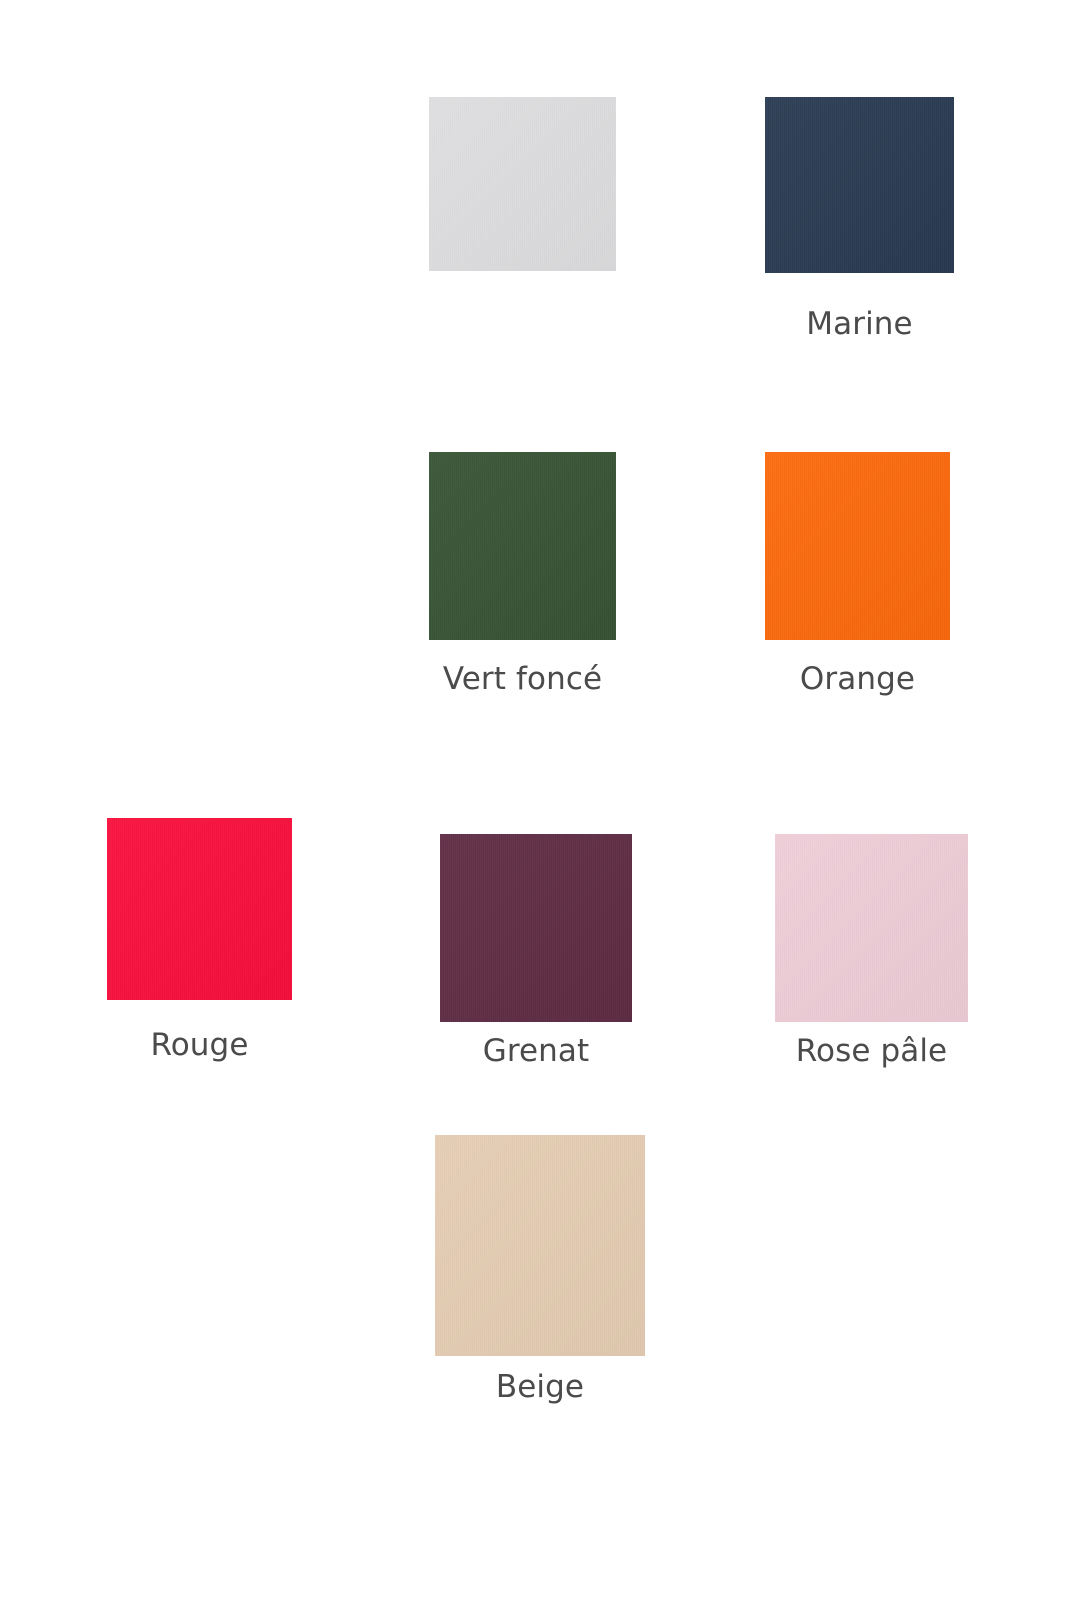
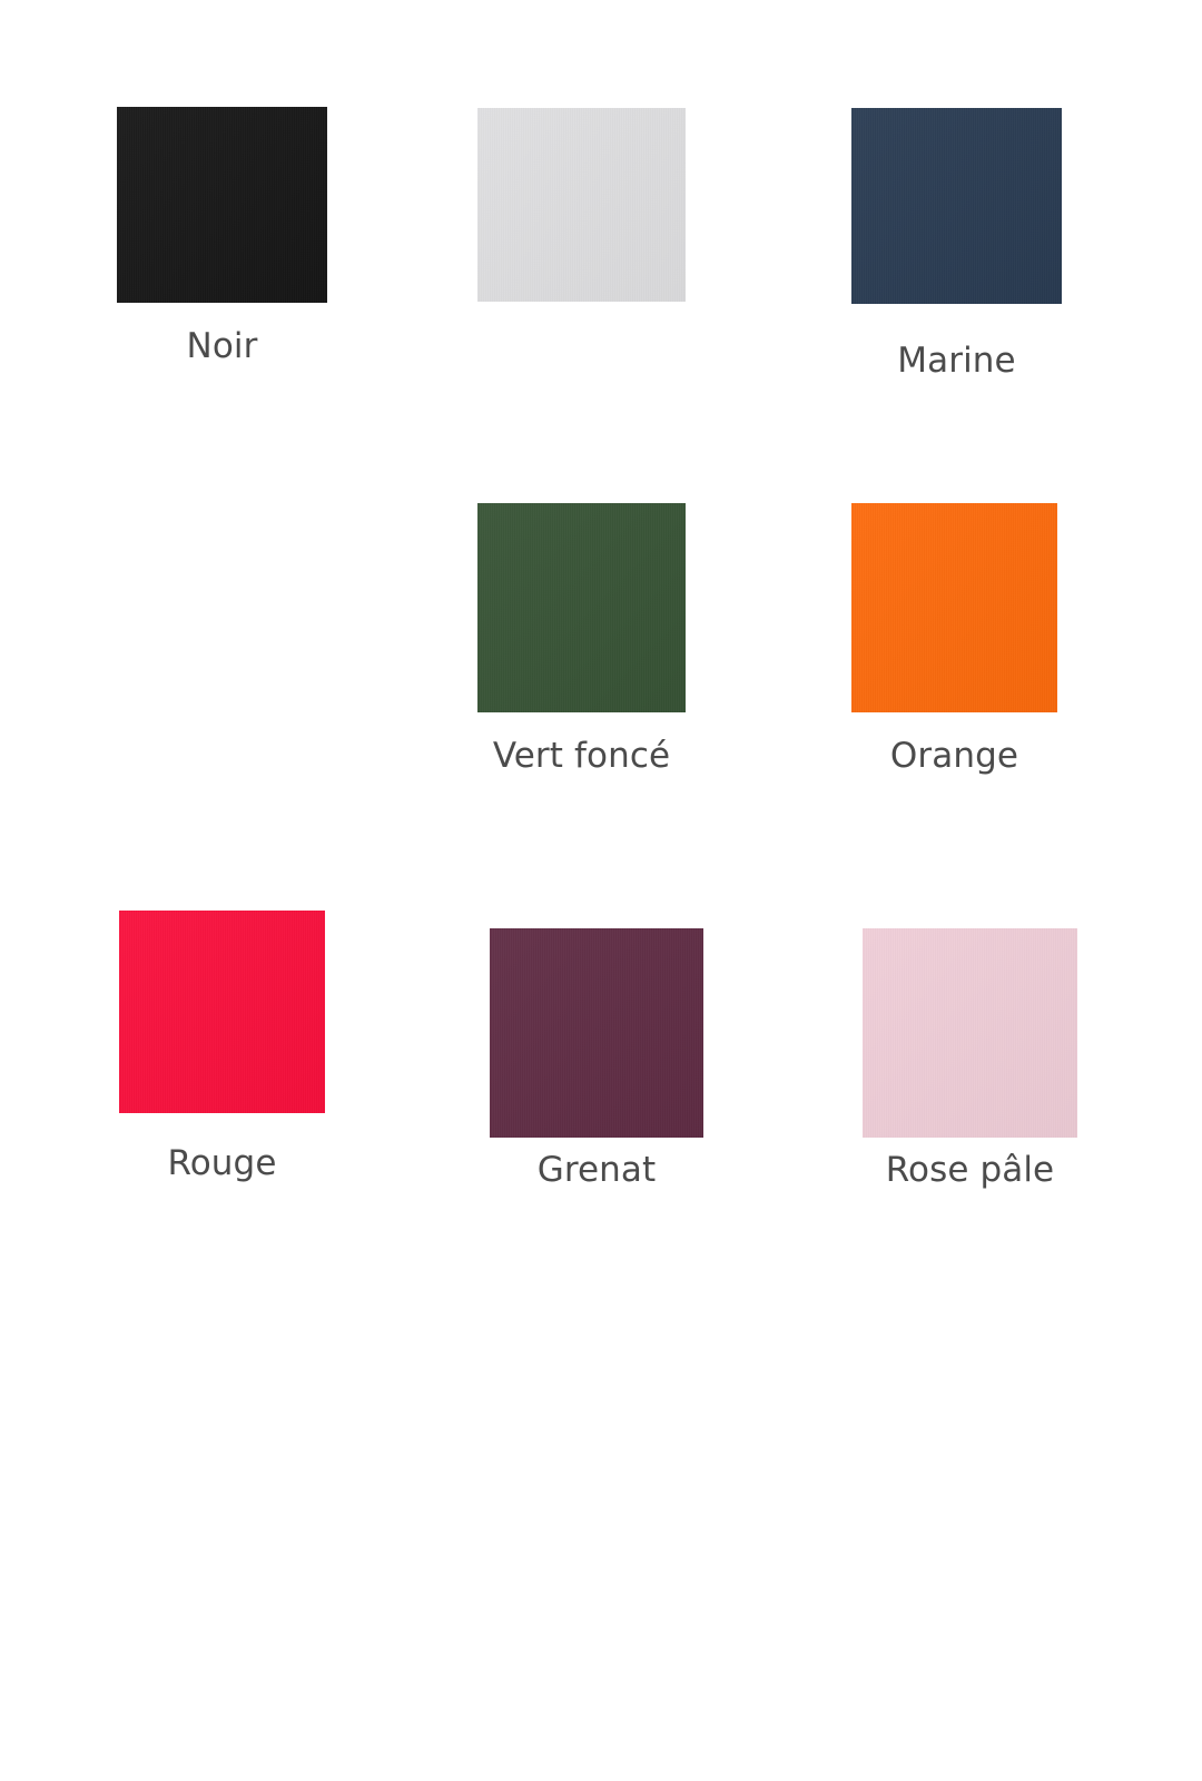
+ Noir
  Marine
  Vert foncé
  Orange
  Rouge
  Grenat
  Rose pâle
- Beige
